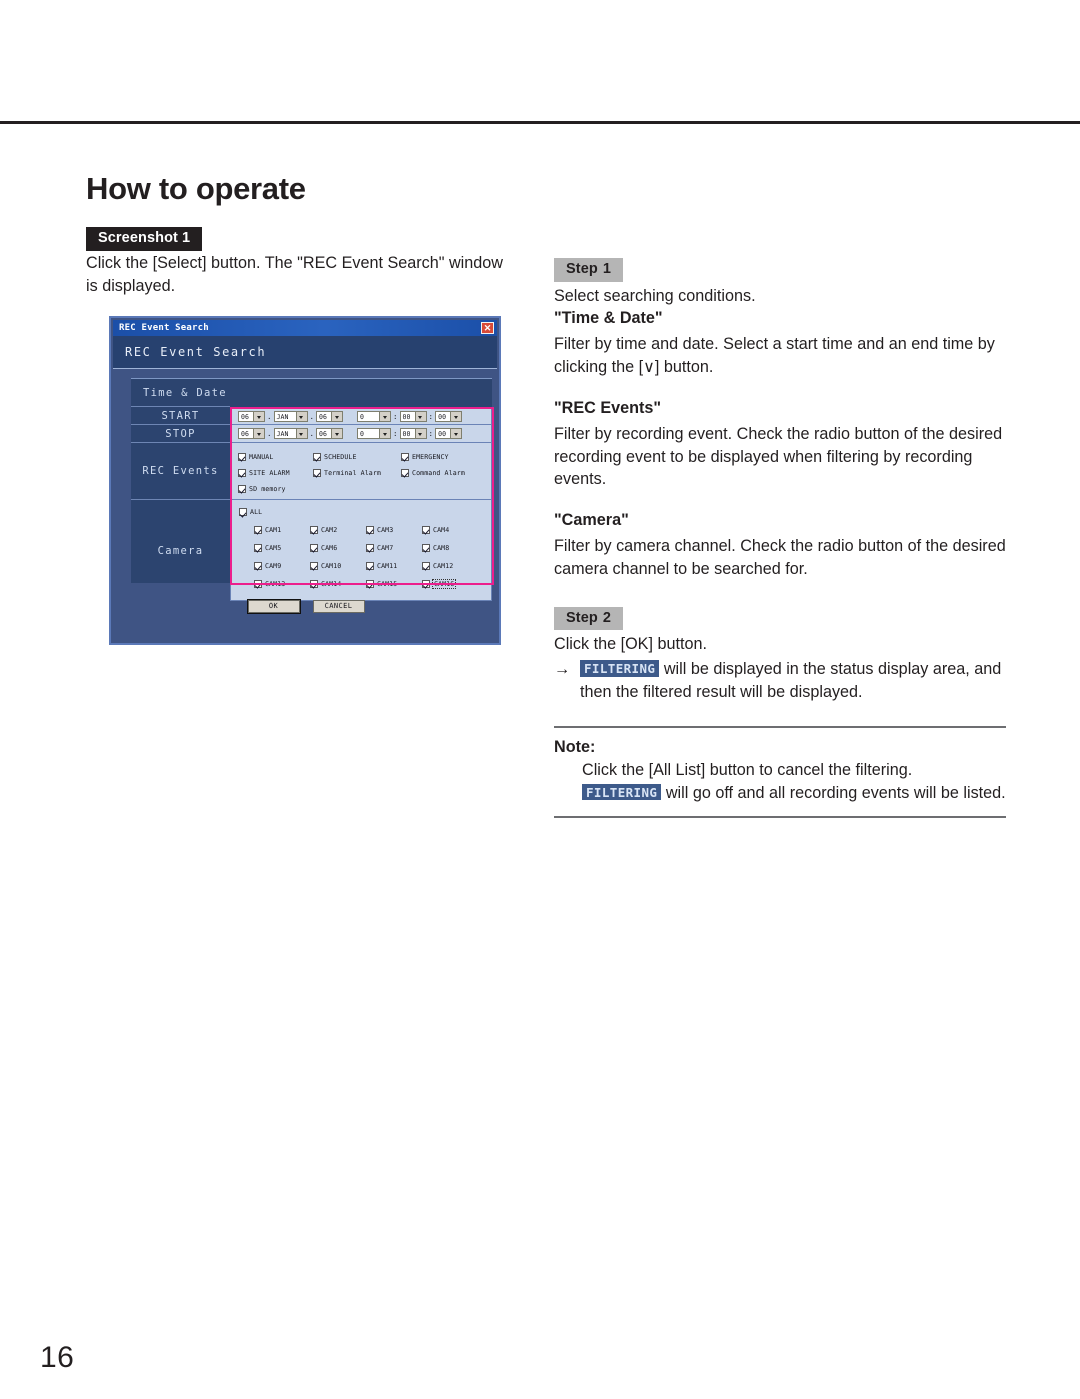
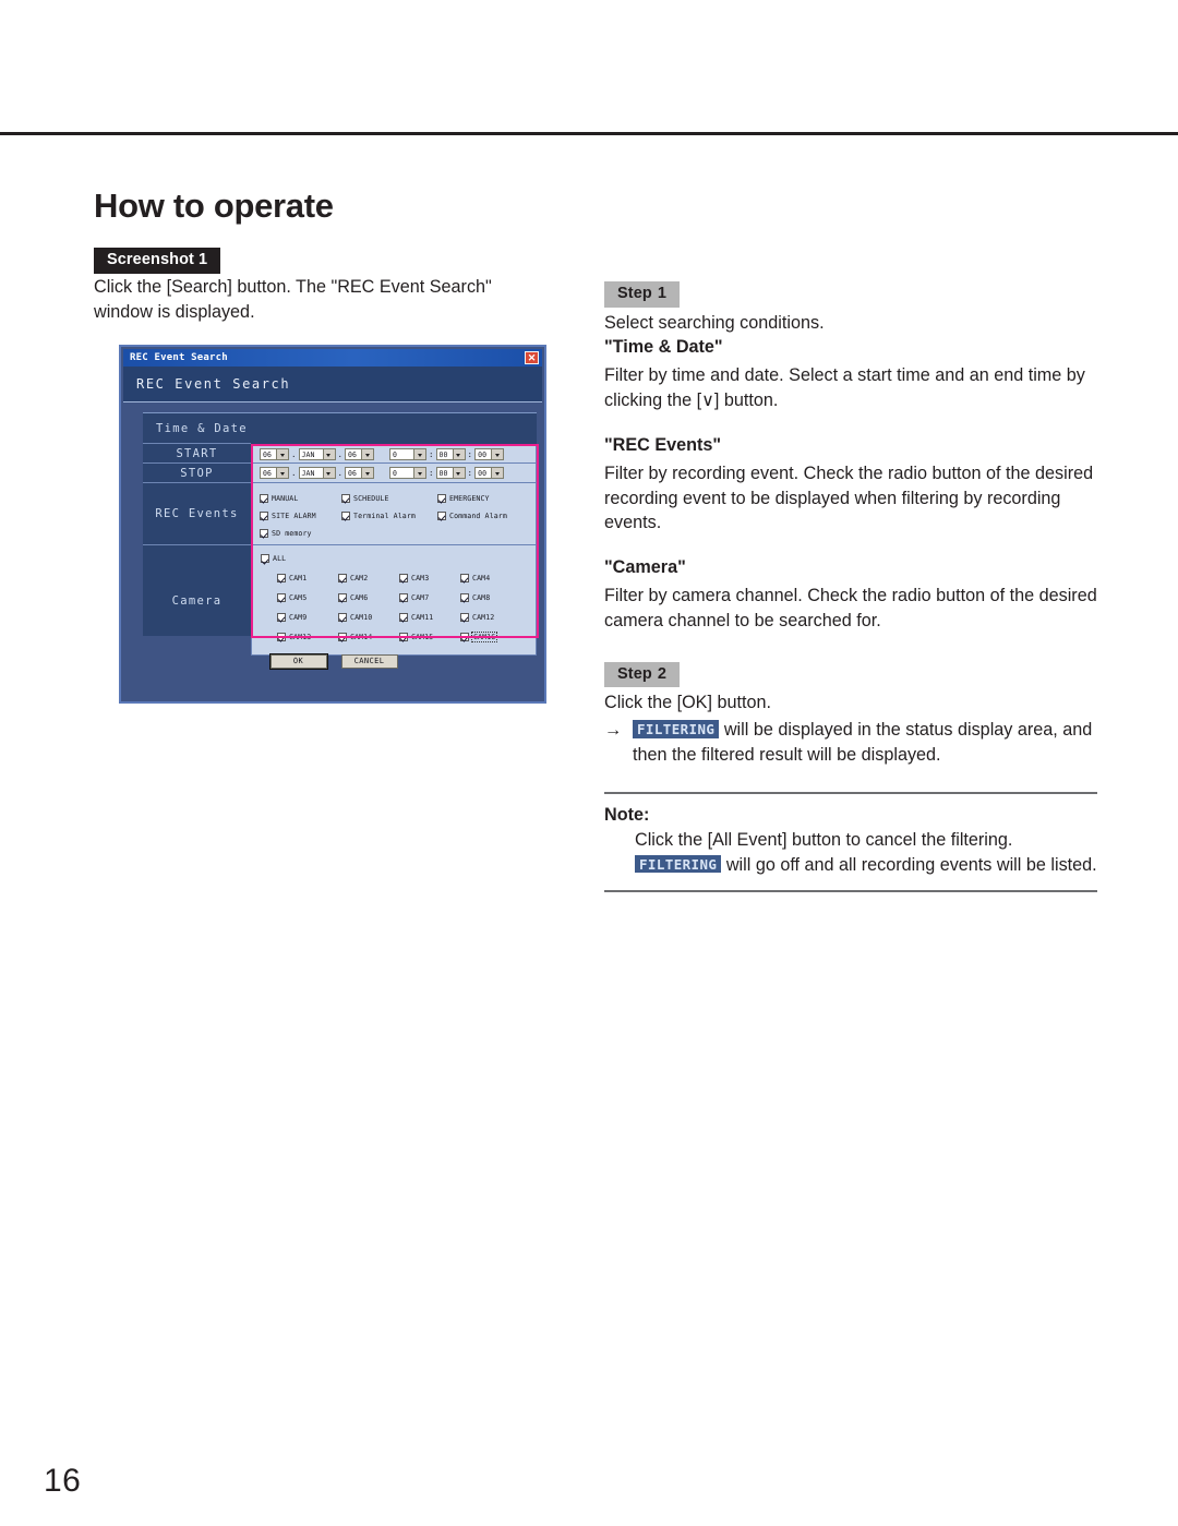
  How to operate
  Screenshot 1
- Click the [Select] button. The "REC Event Search" window is displayed.
+ Click the [Search] button. The "REC Event Search" window is displayed.
  REC Event Search
  ✕
  REC Event Search
  Time & Date
  START
  STOP
  REC Events
  Camera
  06
  .
  JAN
  .
  06
  0
  :
  00
  :
  00
  06
  .
  JAN
  .
  06
  0
  :
  00
  :
  00
  MANUAL
  SCHEDULE
  EMERGENCY
  SITE ALARM
  Terminal Alarm
  Command Alarm
  SD memory
  ALL
  CAM1
  CAM2
  CAM3
  CAM4
  CAM5
  CAM6
  CAM7
  CAM8
  CAM9
  CAM10
  CAM11
  CAM12
  CAM13
  CAM14
  CAM15
  CAM16
  OK
  CANCEL
  Step 1
  Select searching conditions.
  "Time & Date"
  Filter by time and date. Select a start time and an end time by clicking the [∨] button.
  "REC Events"
  Filter by recording event. Check the radio button of the desired recording event to be displayed when filtering by recording events.
  "Camera"
  Filter by camera channel. Check the radio button of the desired camera channel to be searched for.
  Step 2
  Click the [OK] button.
  →
  FILTERING will be displayed in the status display area, and then the filtered result will be displayed.
  Note:
- Click the [All List] button to cancel the filtering.
+ Click the [All Event] button to cancel the filtering.
  FILTERING will go off and all recording events will be listed.
  16
